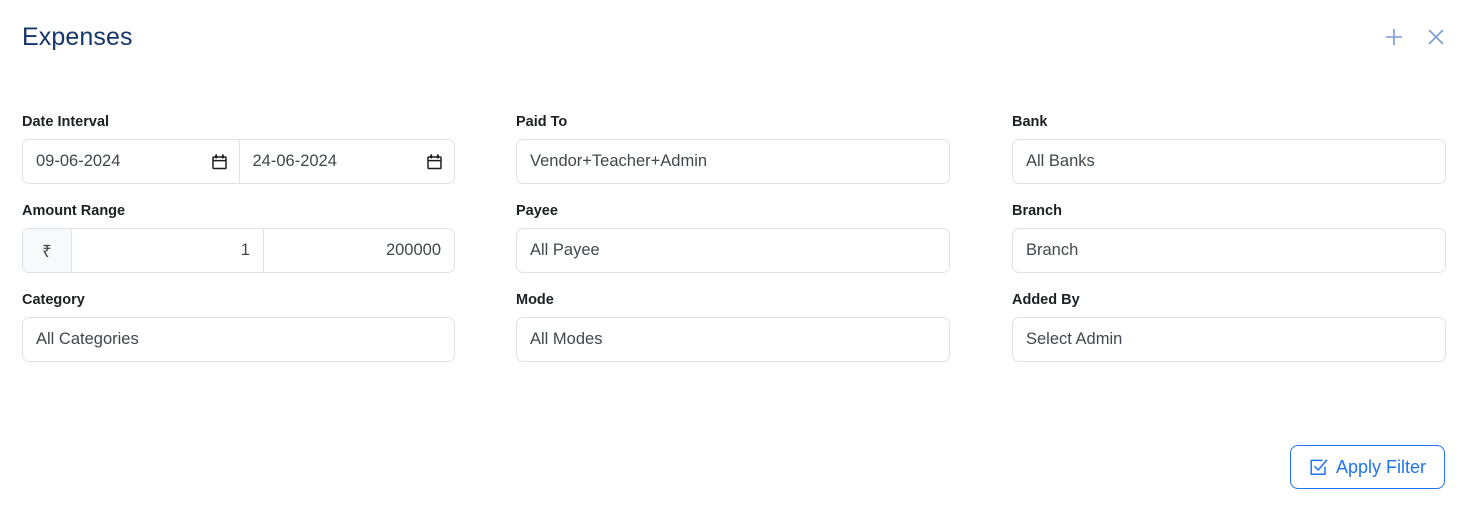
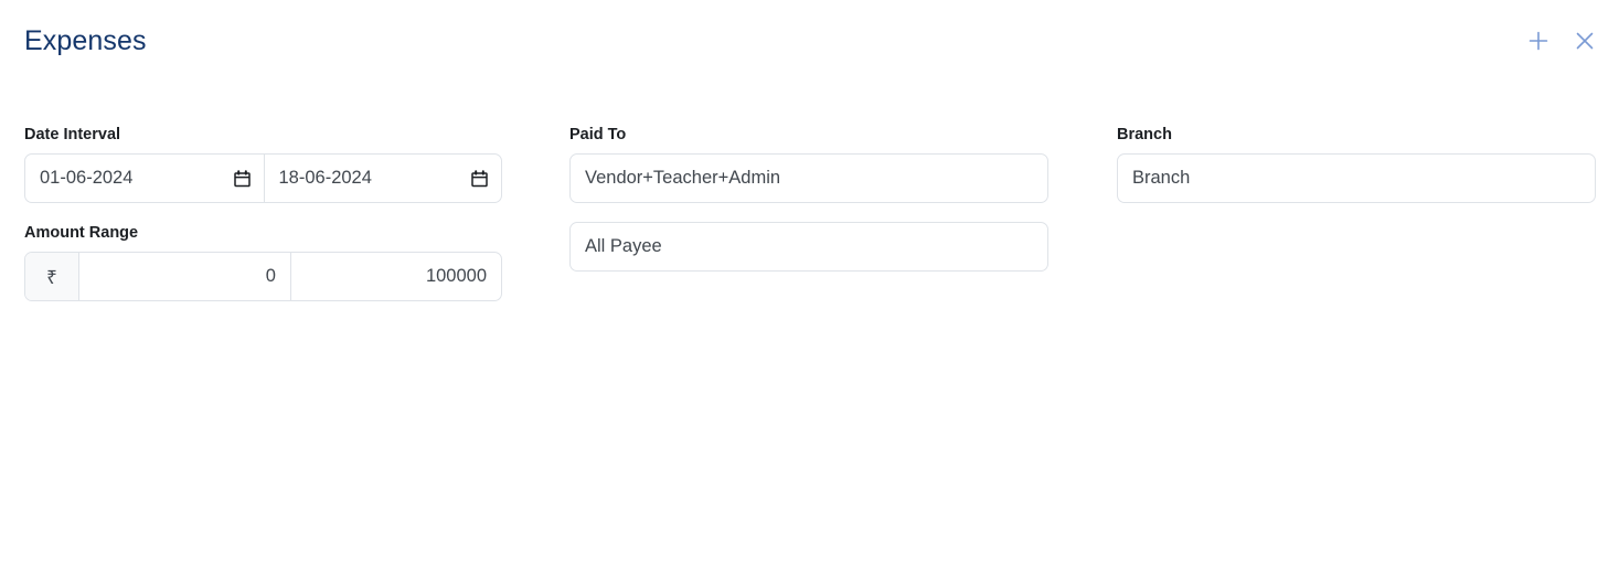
  Expenses
  Date Interval
- 09-06-2024
+ 01-06-2024
- 24-06-2024
+ 18-06-2024
  Amount Range
  ₹
- 1
+ 0
- 200000
+ 100000
- Category
- All Categories
  Paid To
  Vendor+Teacher+Admin
- Payee
  All Payee
- Mode
- All Modes
- Bank
- All Banks
  Branch
  Branch
- Added By
- Select Admin
- Apply Filter
